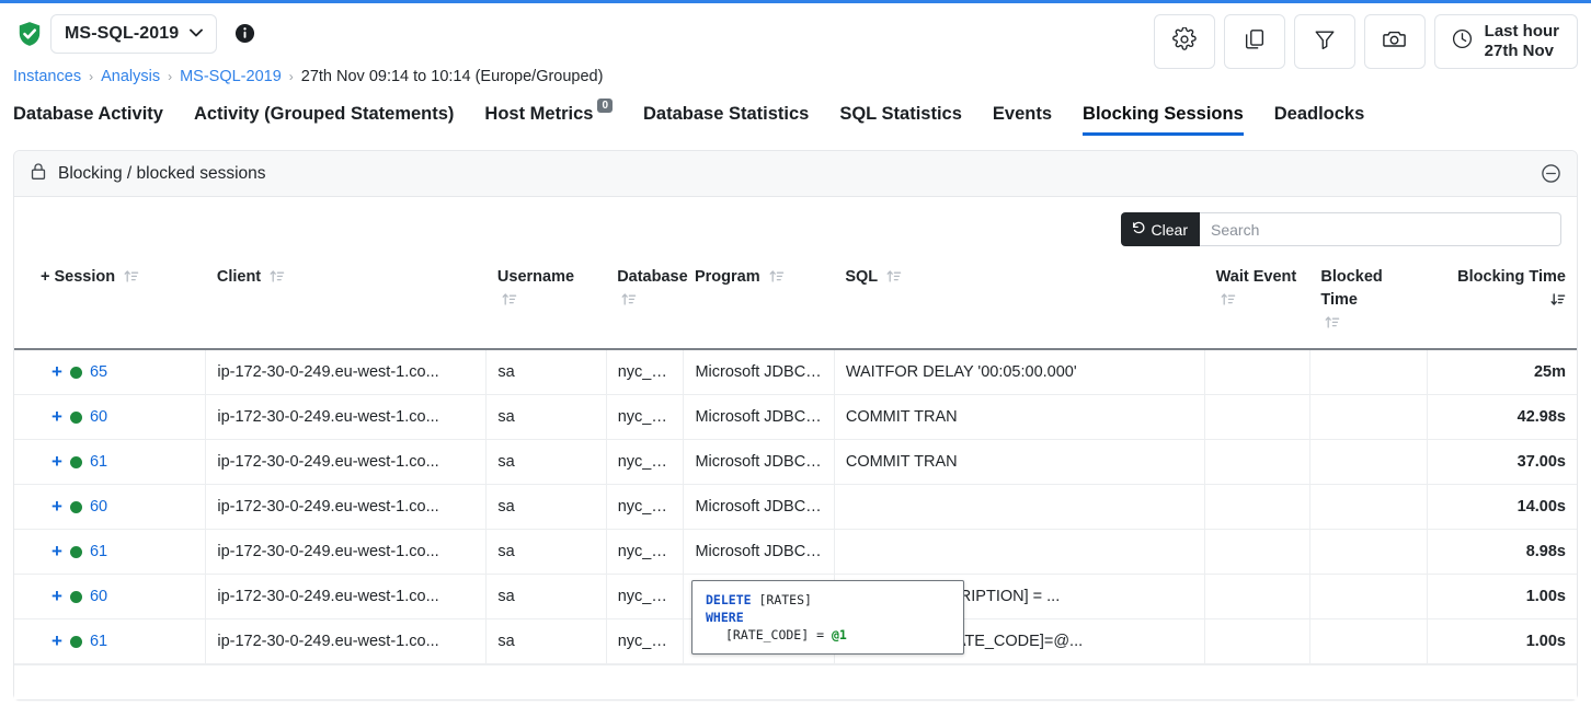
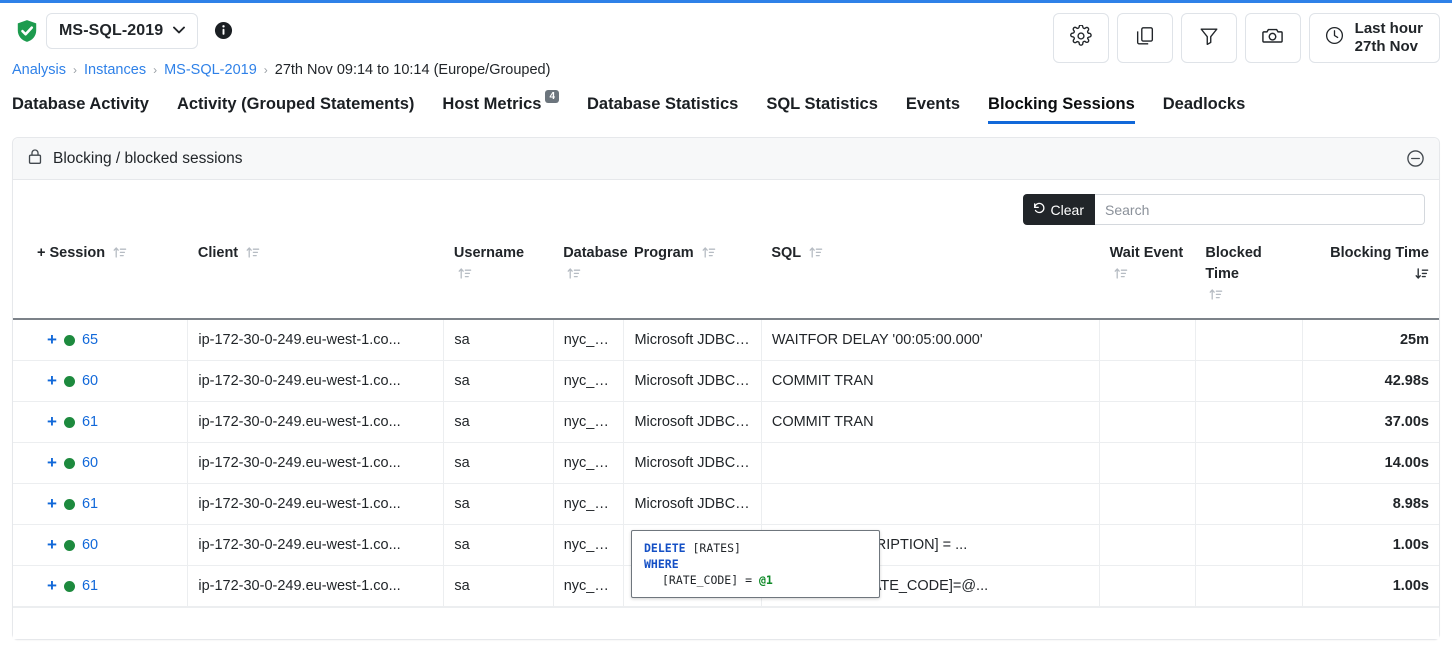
  MS-SQL-2019
  Last hour
  27th Nov
- Instances
+ Analysis
  ›
- Analysis
+ Instances
  ›
  MS-SQL-2019
  ›
  27th Nov 09:14 to 10:14 (Europe/Grouped)
  Database Activity
  Activity (Grouped Statements)
  Host Metrics
- 0
+ 4
  Database Statistics
  SQL Statistics
  Events
  Blocking Sessions
  Deadlocks
  Blocking / blocked sessions
  Clear
  Search
  + Session	Client	Username	Database	Program	SQL	Wait Event	Blocked Time	Blocking Time
  + 65	ip-172-30-0-249.eu-west-1.co...	sa	nyc_data	Microsoft JDBC ...	WAITFOR DELAY '00:05:00.000'			25m
  + 60	ip-172-30-0-249.eu-west-1.co...	sa	nyc_data	Microsoft JDBC ...	COMMIT TRAN			42.98s
  + 61	ip-172-30-0-249.eu-west-1.co...	sa	nyc_data	Microsoft JDBC ...	COMMIT TRAN			37.00s
  + 60	ip-172-30-0-249.eu-west-1.co...	sa	nyc_data	Microsoft JDBC ...				14.00s
  + 61	ip-172-30-0-249.eu-west-1.co...	sa	nyc_data	Microsoft JDBC ...				8.98s
  + 60	ip-172-30-0-249.eu-west-1.co...	sa	nyc_data		RIPTION] = ...			1.00s
  + 61	ip-172-30-0-249.eu-west-1.co...	sa	nyc_data		TE_CODE]=@...			1.00s
  DELETE [RATES]
  WHERE
  [RATE_CODE] = @1
